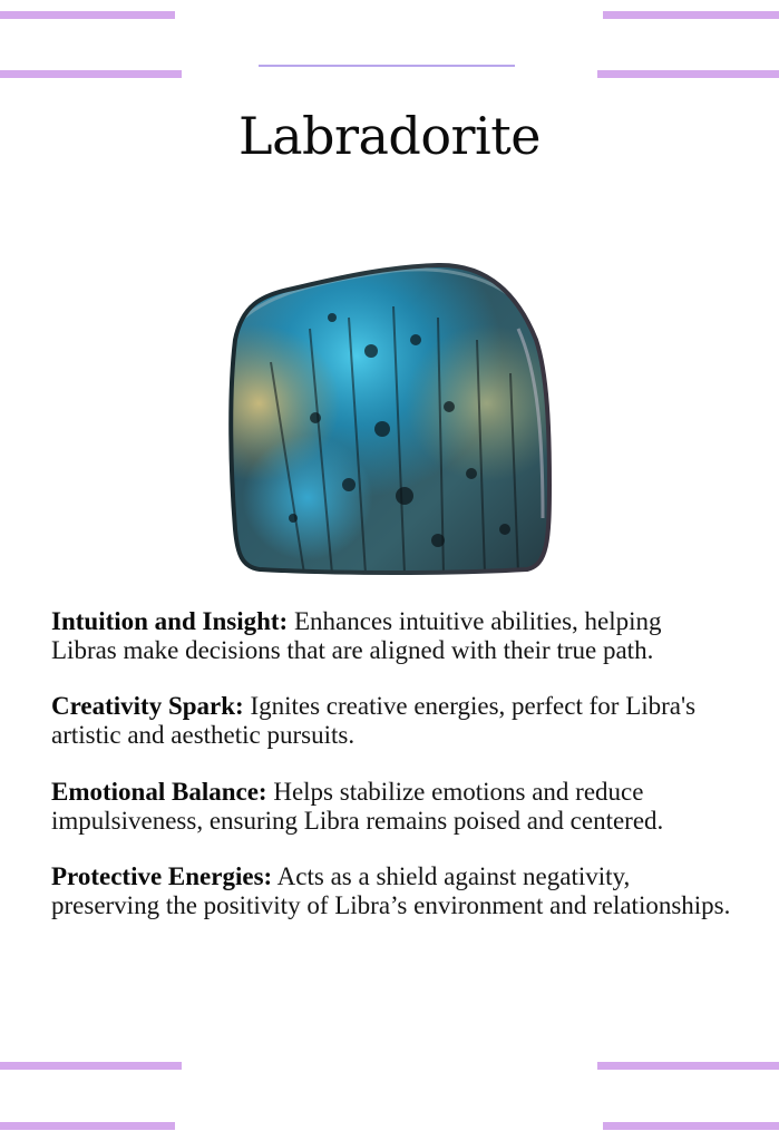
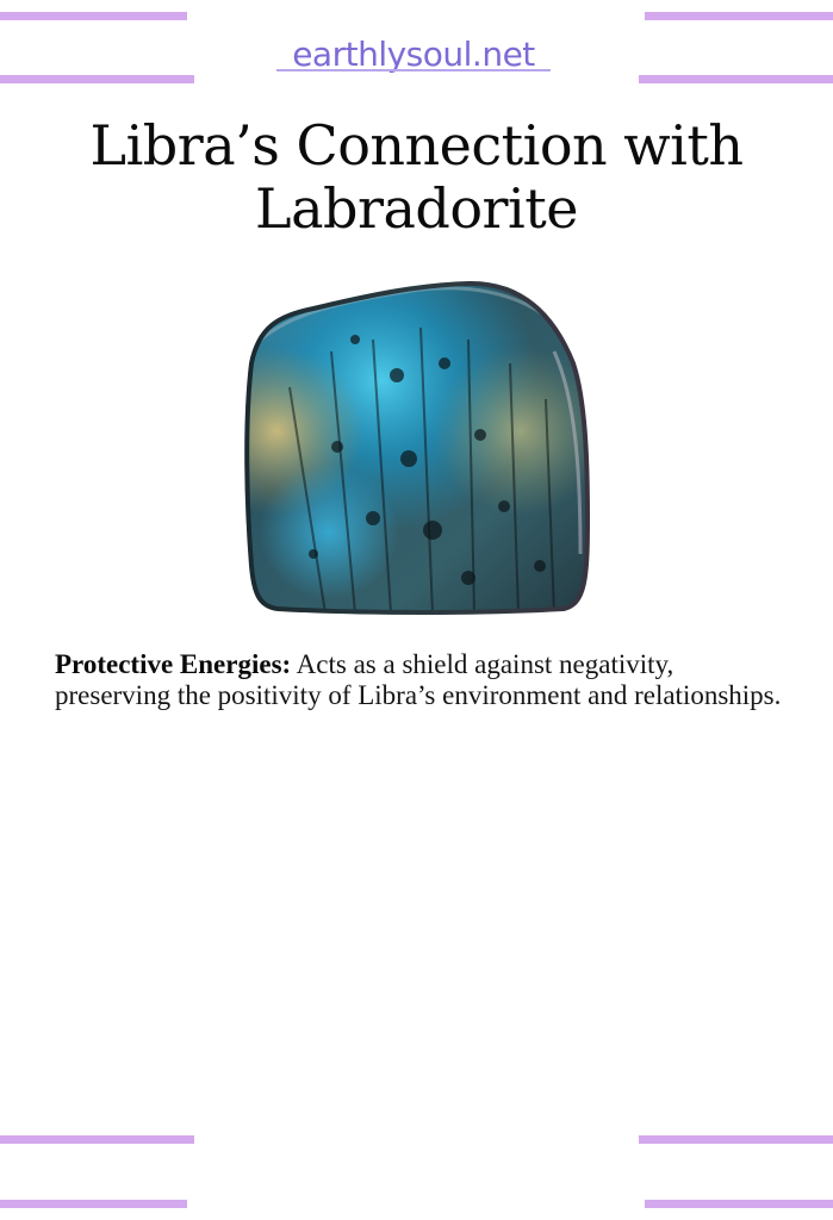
+ earthlysoul.net
+ Libra’s Connection with
  Labradorite
- Intuition and Insight: Enhances intuitive abilities, helping Libras make decisions that are aligned with their true path.
- Creativity Spark: Ignites creative energies, perfect for Libra's artistic and aesthetic pursuits.
- Emotional Balance: Helps stabilize emotions and reduce impulsiveness, ensuring Libra remains poised and centered.
  Protective Energies: Acts as a shield against negativity, preserving the positivity of Libra’s environment and relationships.
